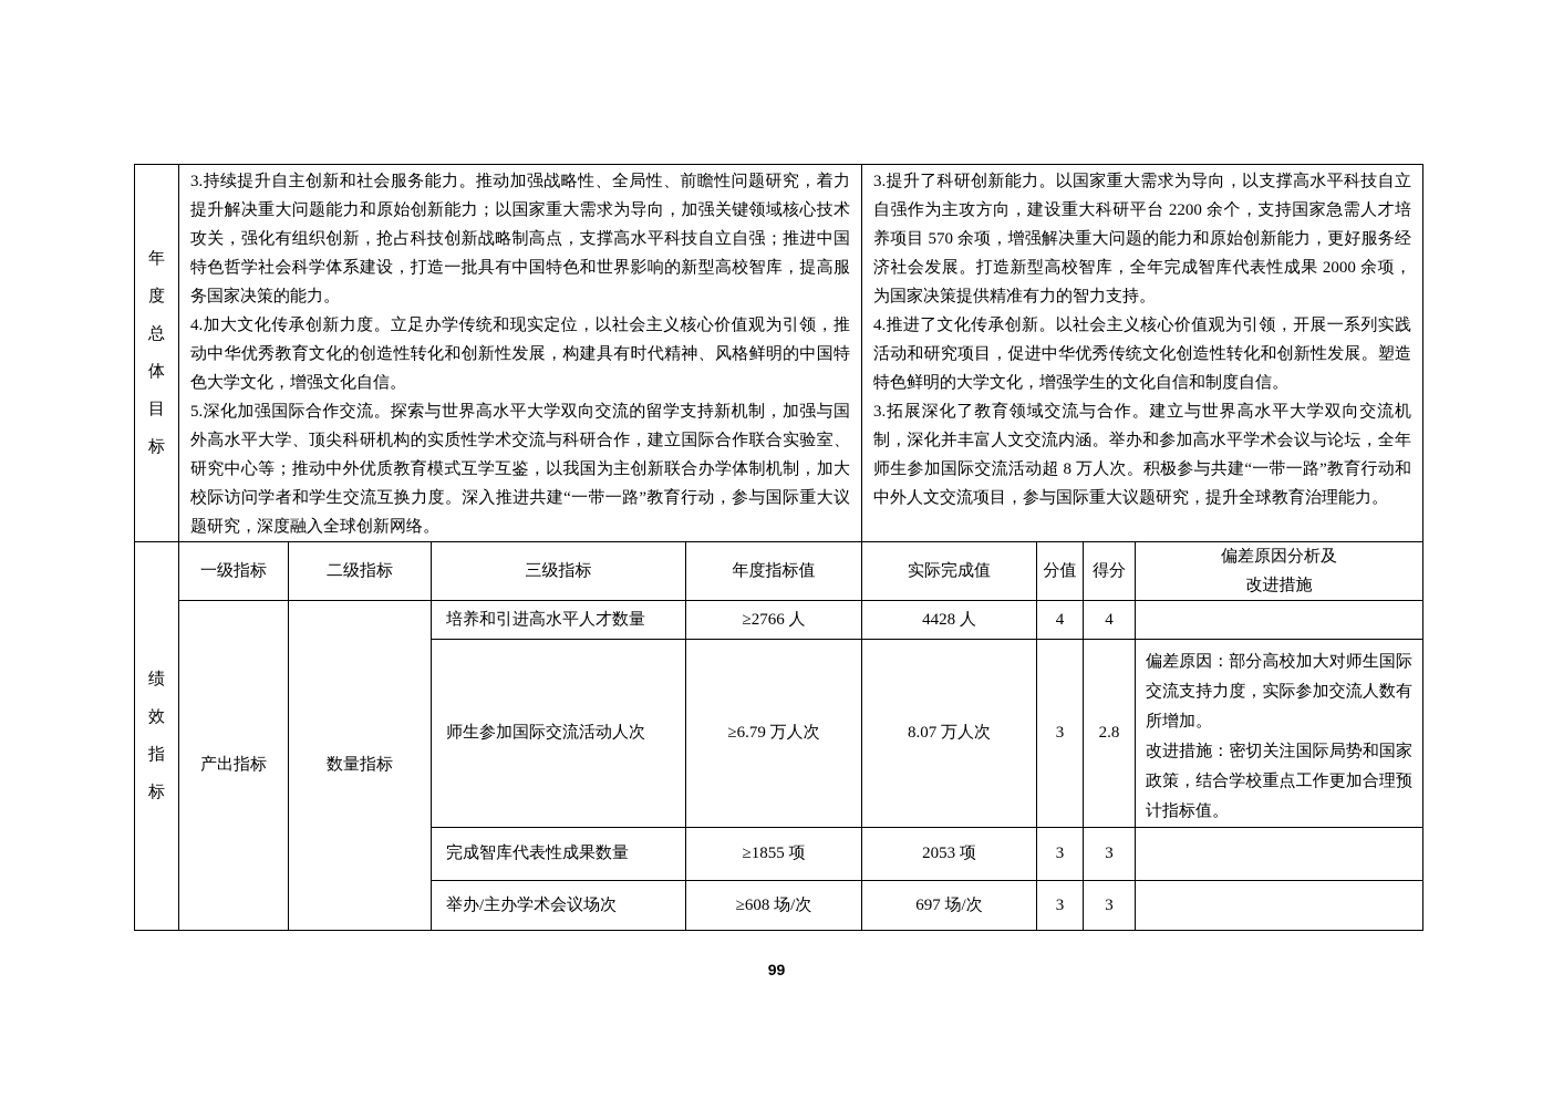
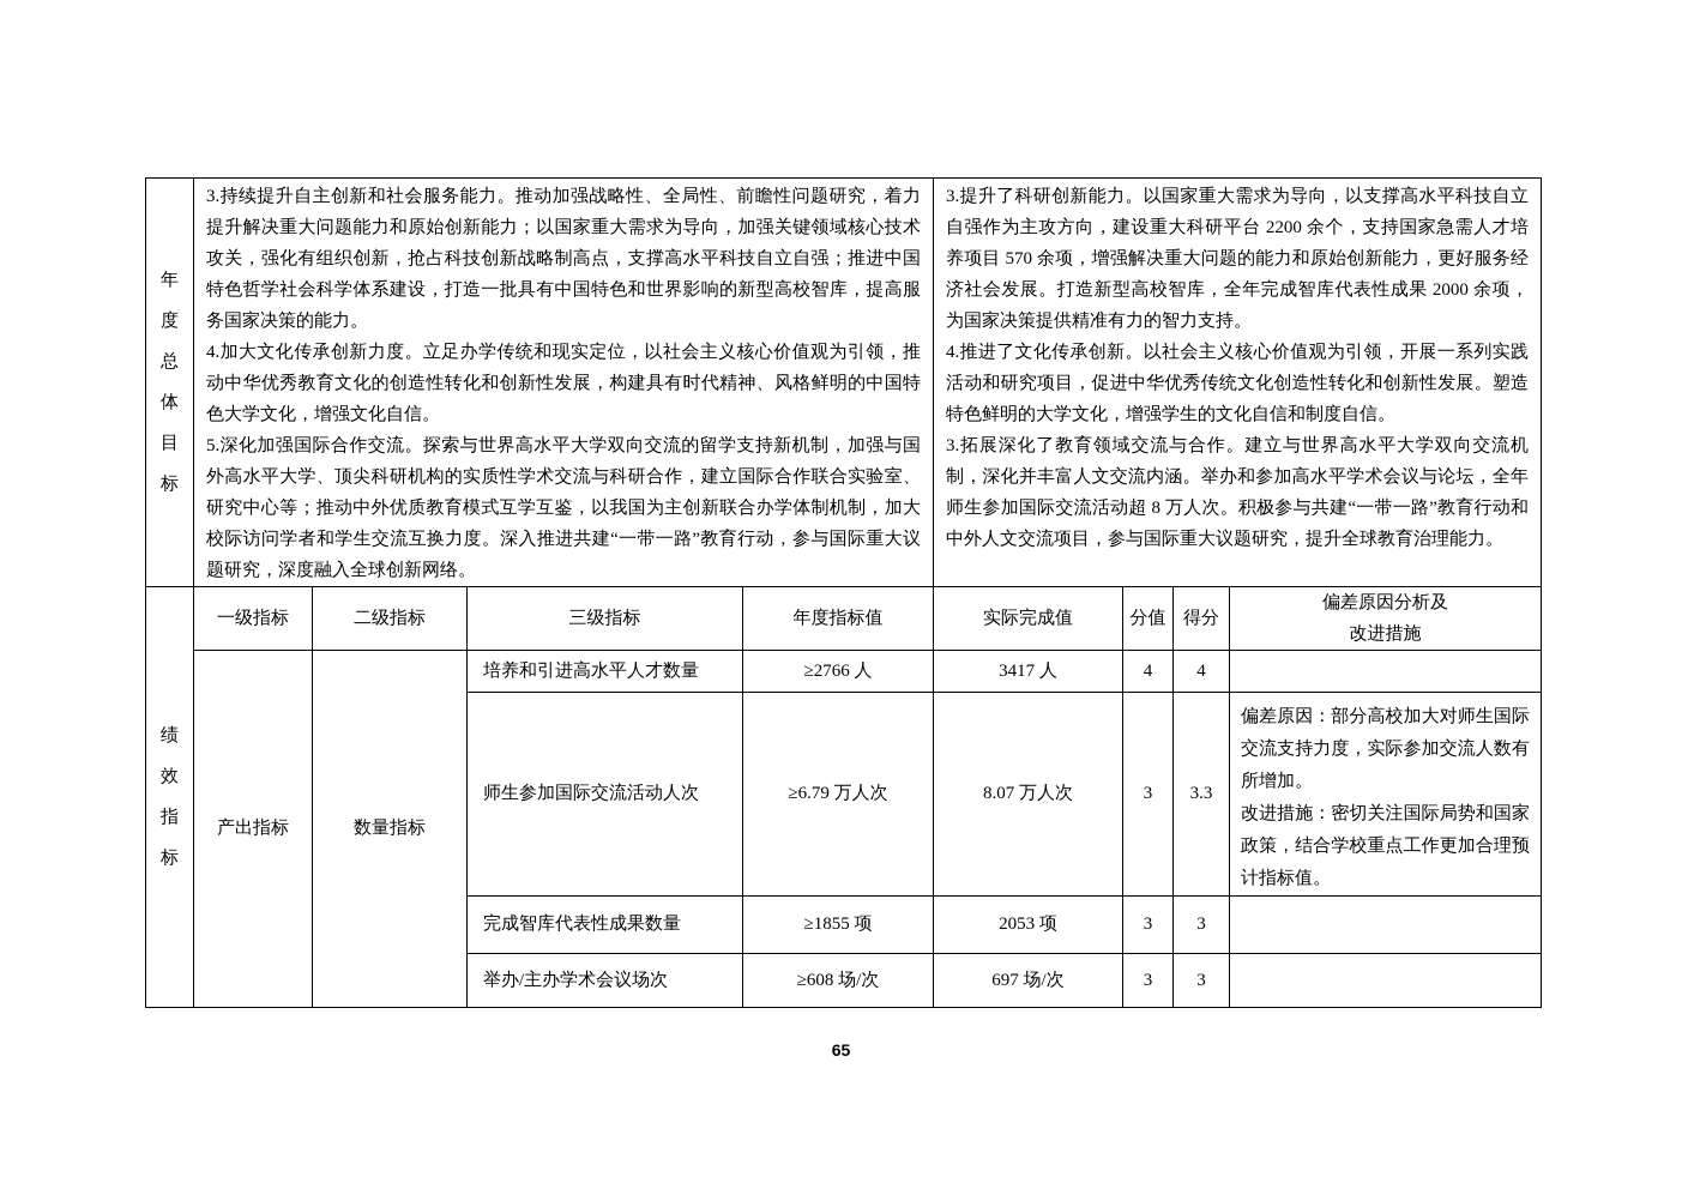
  年度总体目标	3.持续提升自主创新和社会服务能力。推动加强战略性、全局性、前瞻性问题研究，着力提升解决重大问题能力和原始创新能力；以国家重大需求为导向，加强关键领域核心技术攻关，强化有组织创新，抢占科技创新战略制高点，支撑高水平科技自立自强；推进中国特色哲学社会科学体系建设，打造一批具有中国特色和世界影响的新型高校智库，提高服务国家决策的能力。 4.加大文化传承创新力度。立足办学传统和现实定位，以社会主义核心价值观为引领，推动中华优秀教育文化的创造性转化和创新性发展，构建具有时代精神、风格鲜明的中国特色大学文化，增强文化自信。 5.深化加强国际合作交流。探索与世界高水平大学双向交流的留学支持新机制，加强与国外高水平大学、顶尖科研机构的实质性学术交流与科研合作，建立国际合作联合实验室、研究中心等；推动中外优质教育模式互学互鉴，以我国为主创新联合办学体制机制，加大校际访问学者和学生交流互换力度。深入推进共建“一带一路”教育行动，参与国际重大议题研究，深度融入全球创新网络。	3.提升了科研创新能力。以国家重大需求为导向，以支撑高水平科技自立自强作为主攻方向，建设重大科研平台 2200 余个，支持国家急需人才培养项目 570 余项，增强解决重大问题的能力和原始创新能力，更好服务经济社会发展。打造新型高校智库，全年完成智库代表性成果 2000 余项，为国家决策提供精准有力的智力支持。 4.推进了文化传承创新。以社会主义核心价值观为引领，开展一系列实践活动和研究项目，促进中华优秀传统文化创造性转化和创新性发展。塑造特色鲜明的大学文化，增强学生的文化自信和制度自信。 3.拓展深化了教育领域交流与合作。建立与世界高水平大学双向交流机制，深化并丰富人文交流内涵。举办和参加高水平学术会议与论坛，全年师生参加国际交流活动超 8 万人次。积极参与共建“一带一路”教育行动和中外人文交流项目，参与国际重大议题研究，提升全球教育治理能力。
  绩效指标	一级指标	二级指标	三级指标	年度指标值	实际完成值	分值	得分	偏差原因分析及 改进措施
- 产出指标	数量指标	培养和引进高水平人才数量	≥2766 人	4428 人	4	4
+ 产出指标	数量指标	培养和引进高水平人才数量	≥2766 人	3417 人	4	4
- 师生参加国际交流活动人次	≥6.79 万人次	8.07 万人次	3	2.8	偏差原因：部分高校加大对师生国际交流支持力度，实际参加交流人数有所增加。 改进措施：密切关注国际局势和国家政策，结合学校重点工作更加合理预计指标值。
+ 师生参加国际交流活动人次	≥6.79 万人次	8.07 万人次	3	3.3	偏差原因：部分高校加大对师生国际交流支持力度，实际参加交流人数有所增加。 改进措施：密切关注国际局势和国家政策，结合学校重点工作更加合理预计指标值。
  完成智库代表性成果数量	≥1855 项	2053 项	3	3
  举办/主办学术会议场次	≥608 场/次	697 场/次	3	3
- 99
+ 65
